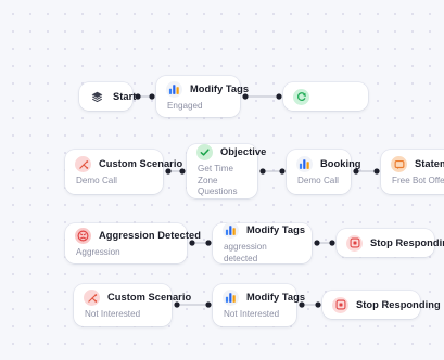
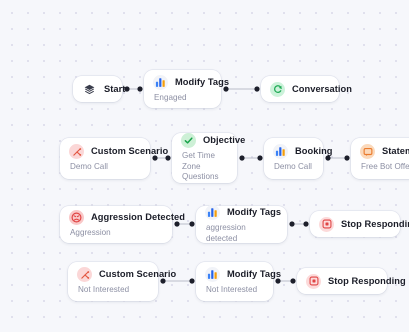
  Start
  Modify Tags
  Engaged
+ Conversation
  Custom Scenario
  Demo Call
  Objective
  Get Time Zone
  Questions
  Booking
  Demo Call
  Free Bot Offe
  Aggression Detected
  Aggression
  Modify Tags
  aggression detected
  Stop Respondi
  Custom Scenario
  Not Interested
  Modify Tags
  Not Interested
  Stop Responding
